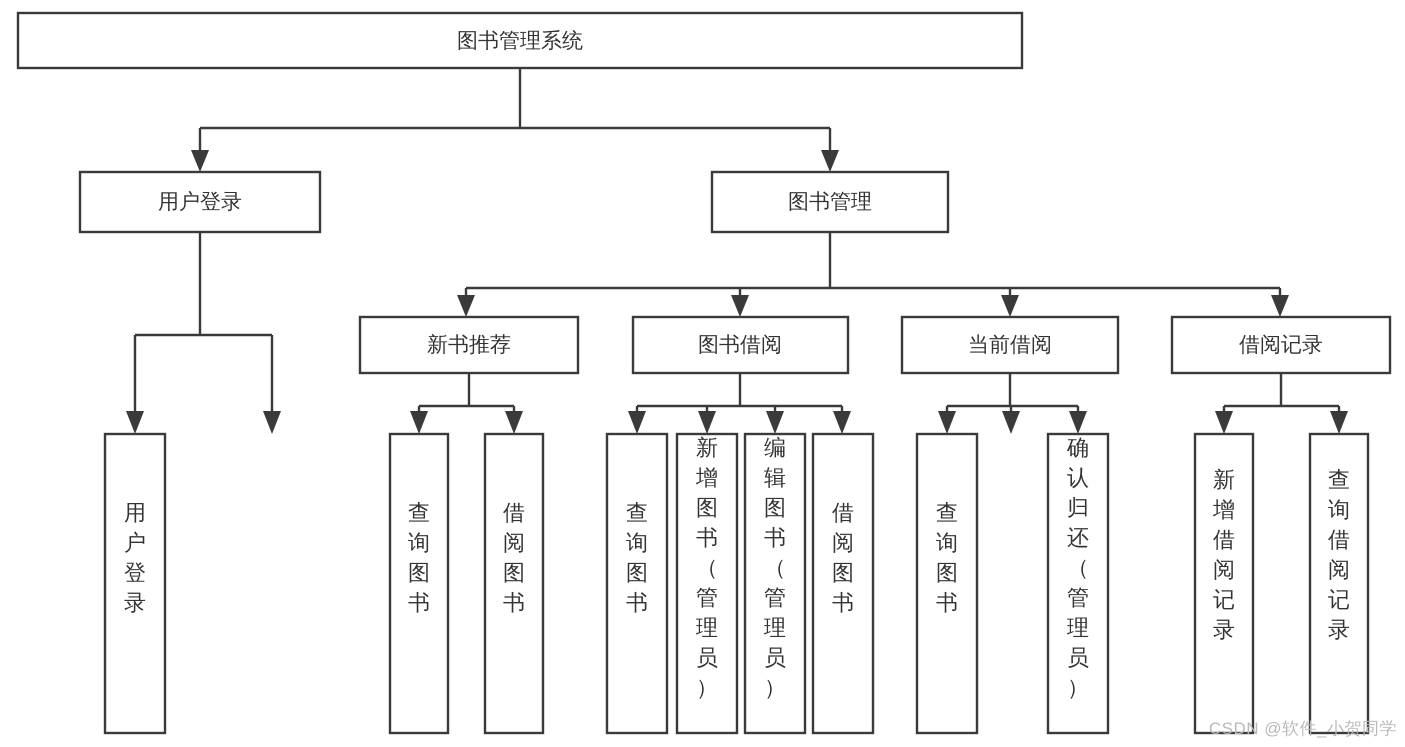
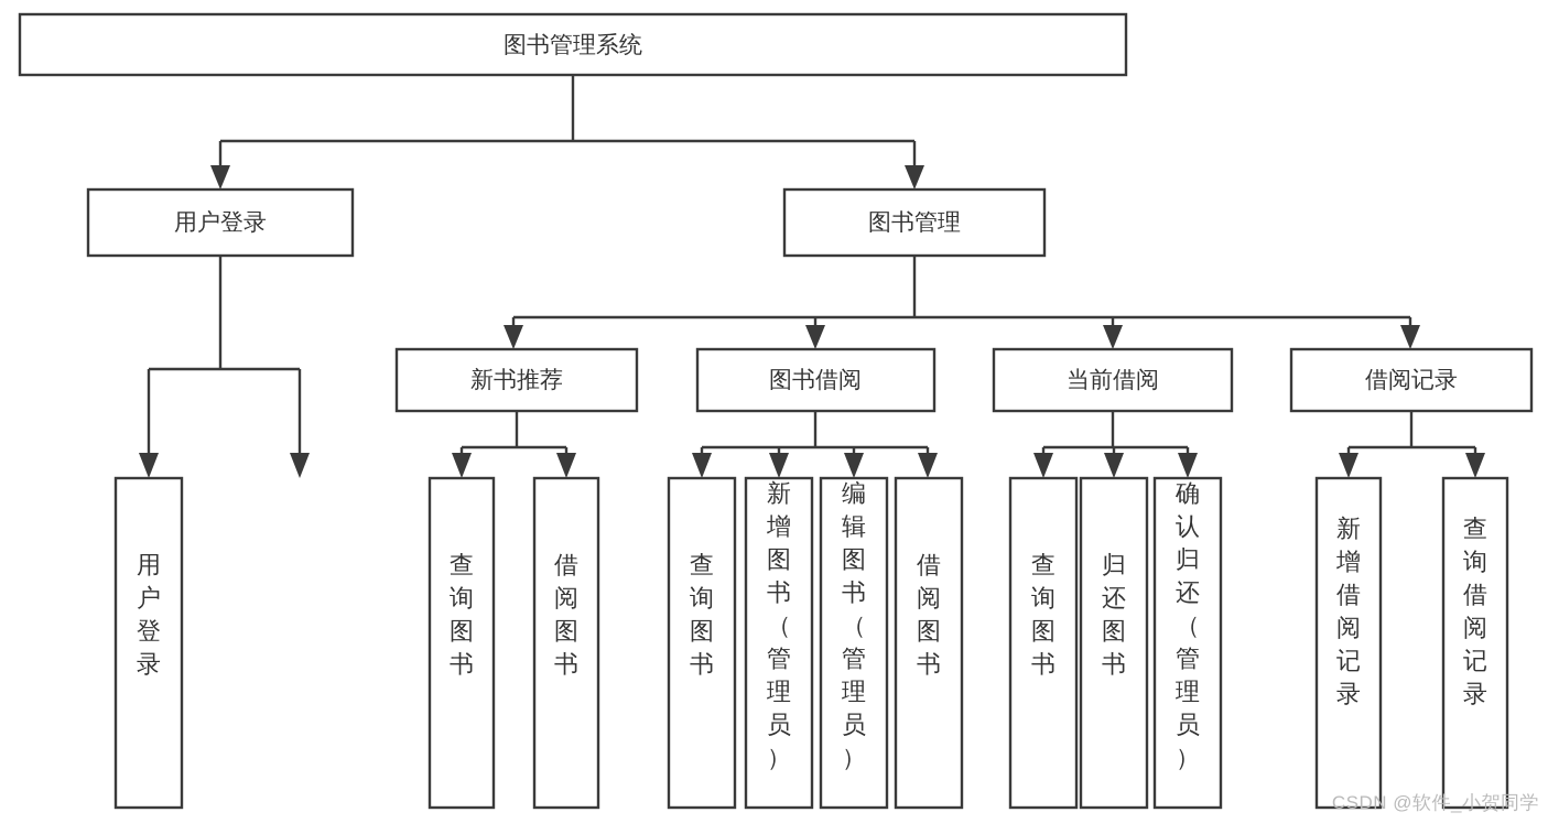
  图书管理系统
  用户登录
  图书管理
  新书推荐
  图书借阅
  当前借阅
  借阅记录
  用户登录
  查询图书
  借阅图书
  查询图书
  新增图书（管理员）
  编辑图书（管理员）
  借阅图书
  查询图书
+ 归还图书
  确认归还（管理员）
  新增借阅记录
  查询借阅记录
  CSDN @软件_小贺同学
